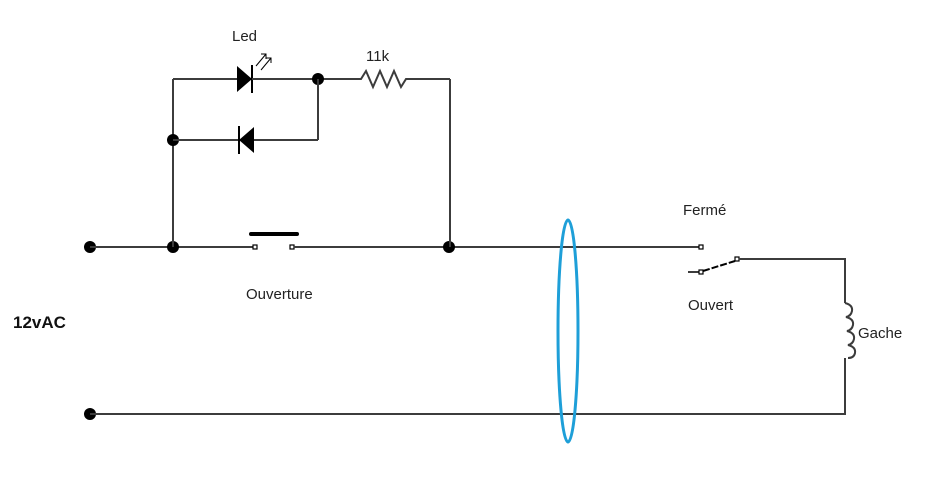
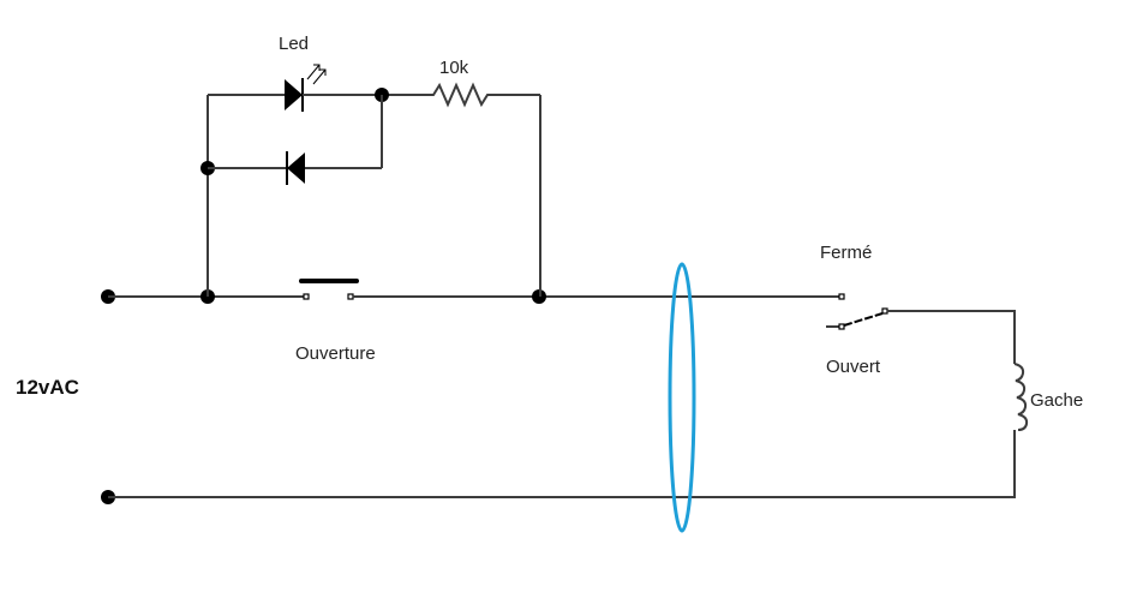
  12vAC
  Ouverture
  Led
- 11k
+ 10k
  Fermé
  Ouvert
  Gache
